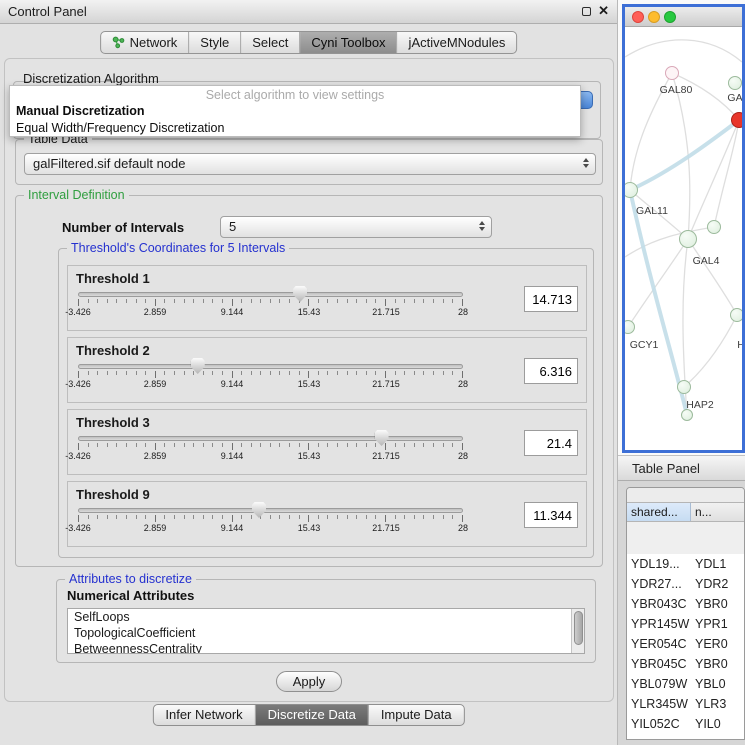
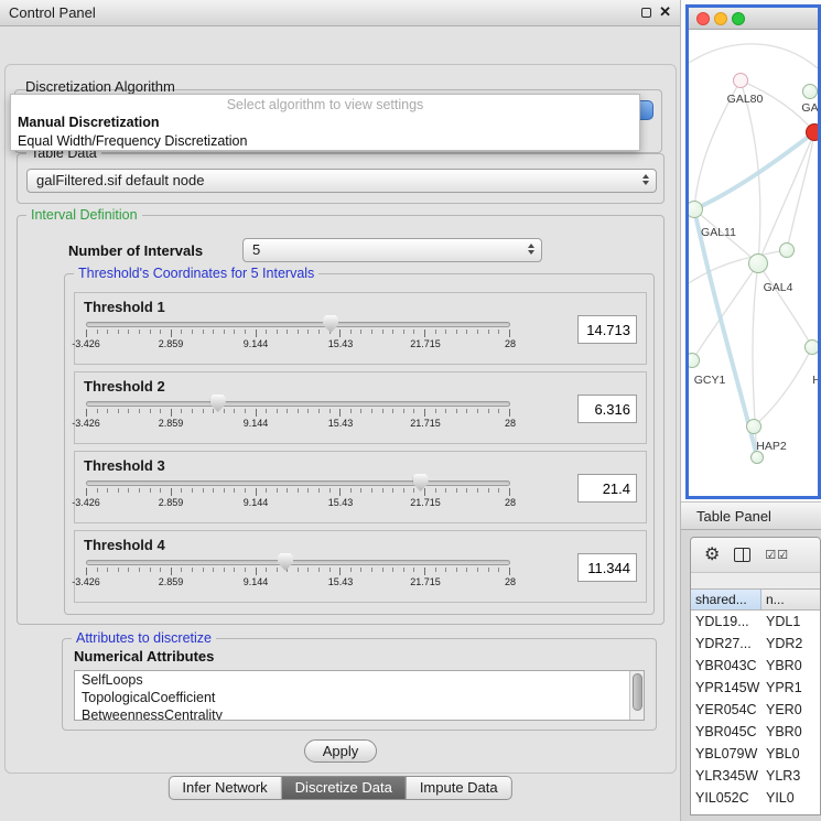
  Control Panel
  ✕
- Network
- Style
- Select
- Cyni Toolbox
- jActiveMNodules
  Discretization Algorithm
  Select algorithm to view settings
  Manual Discretization
  Equal Width/Frequency Discretization
  Table Data
  galFiltered.sif default node
  Interval Definition
  Number of Intervals
  5
  Threshold's Coordinates for 5 Intervals
  Threshold 1
  -3.426
  2.859
  9.144
  15.43
  21.715
  28
  14.713
  Threshold 2
  -3.426
  2.859
  9.144
  15.43
  21.715
  28
  6.316
  Threshold 3
  -3.426
  2.859
  9.144
  15.43
  21.715
  28
  21.4
- Threshold 9
+ Threshold 4
  -3.426
  2.859
  9.144
  15.43
  21.715
  28
  11.344
  Attributes to discretize
  Numerical Attributes
  SelfLoops
  TopologicalCoefficient
  BetweennessCentrality
  Apply
  Infer Network
  Discretize Data
  Impute Data
  GAL80
  GA
  GAL11
  GAL4
  GCY1
  H
  HAP2
  Table Panel
+ ⚙
+ ☑☑
  shared...
  n...
  YDL19...
  YDL1
  YDR27...
  YDR2
  YBR043C
  YBR0
  YPR145W
  YPR1
  YER054C
  YER0
  YBR045C
  YBR0
  YBL079W
  YBL0
  YLR345W
  YLR3
  YIL052C
  YIL0
